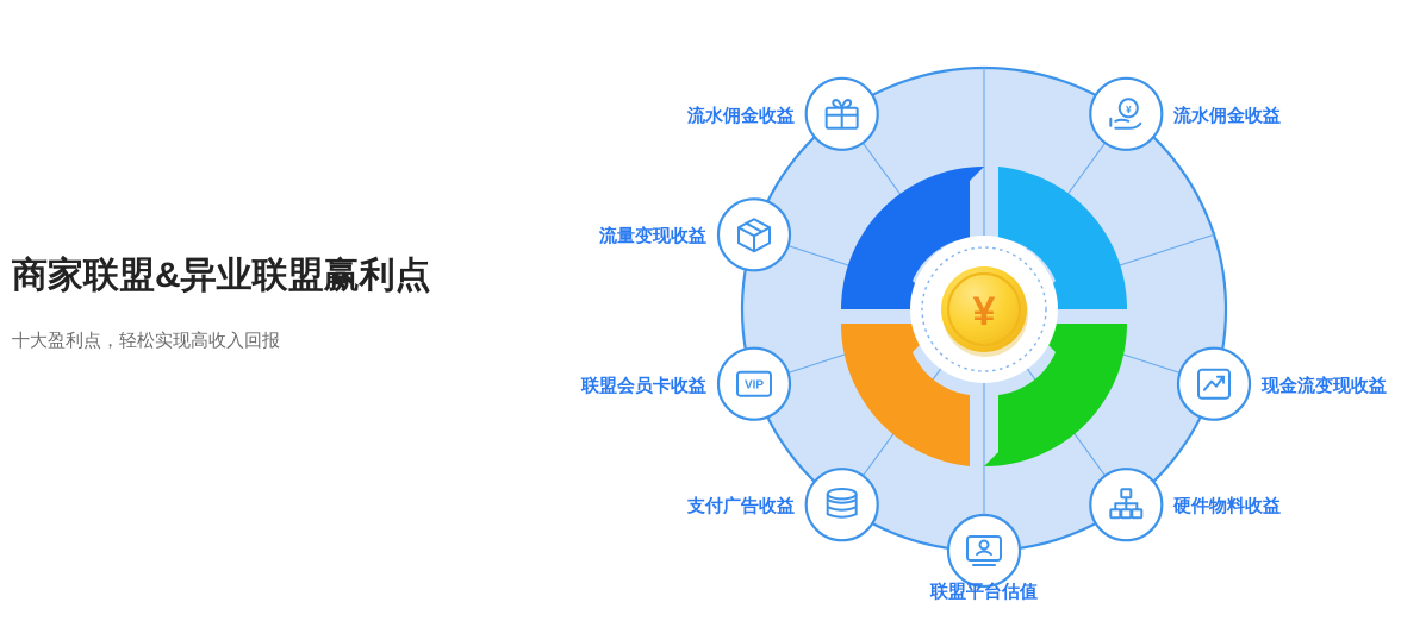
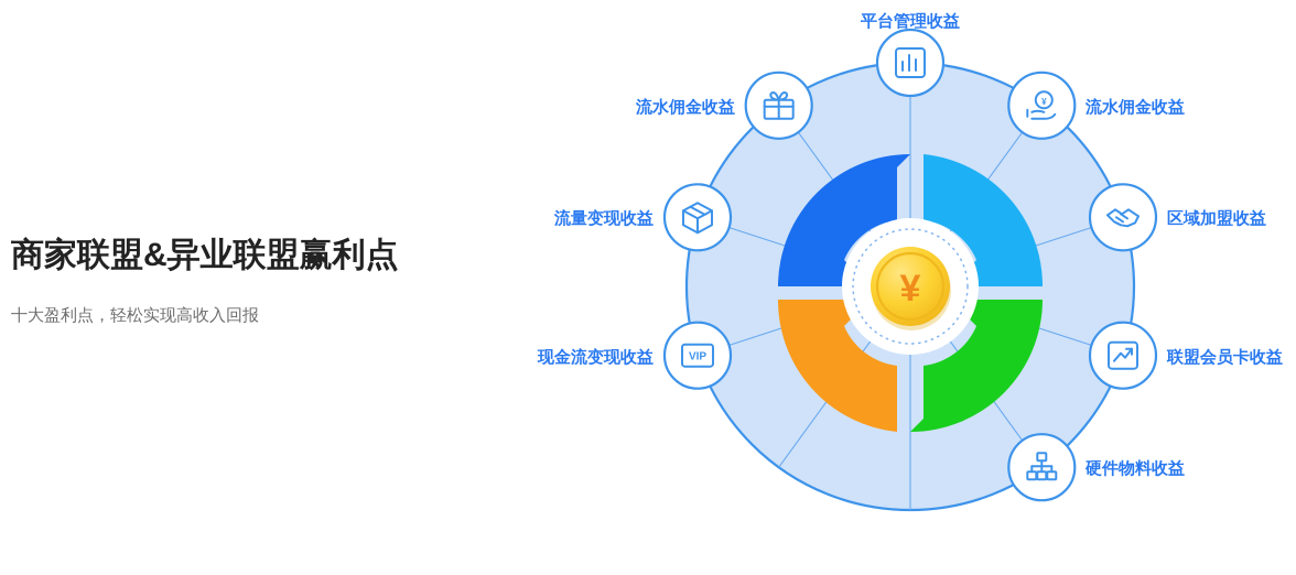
  商家联盟&异业联盟赢利点
  十大盈利点，轻松实现高收入回报
  ¥
+ 平台管理收益
  ¥
  流水佣金收益
+ 区域加盟收益
- 现金流变现收益
+ 联盟会员卡收益
  硬件物料收益
- 联盟平台估值
- 支付广告收益
  VIP
- 联盟会员卡收益
+ 现金流变现收益
  流量变现收益
  流水佣金收益
